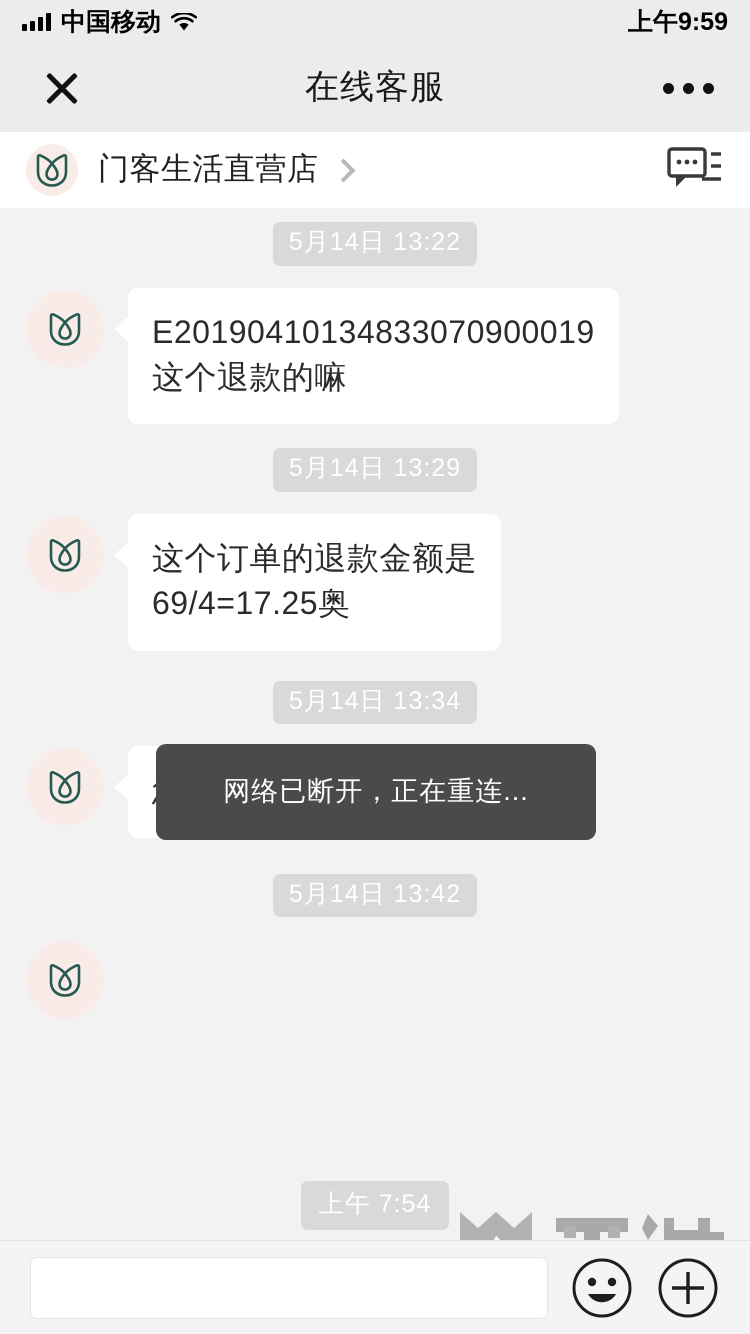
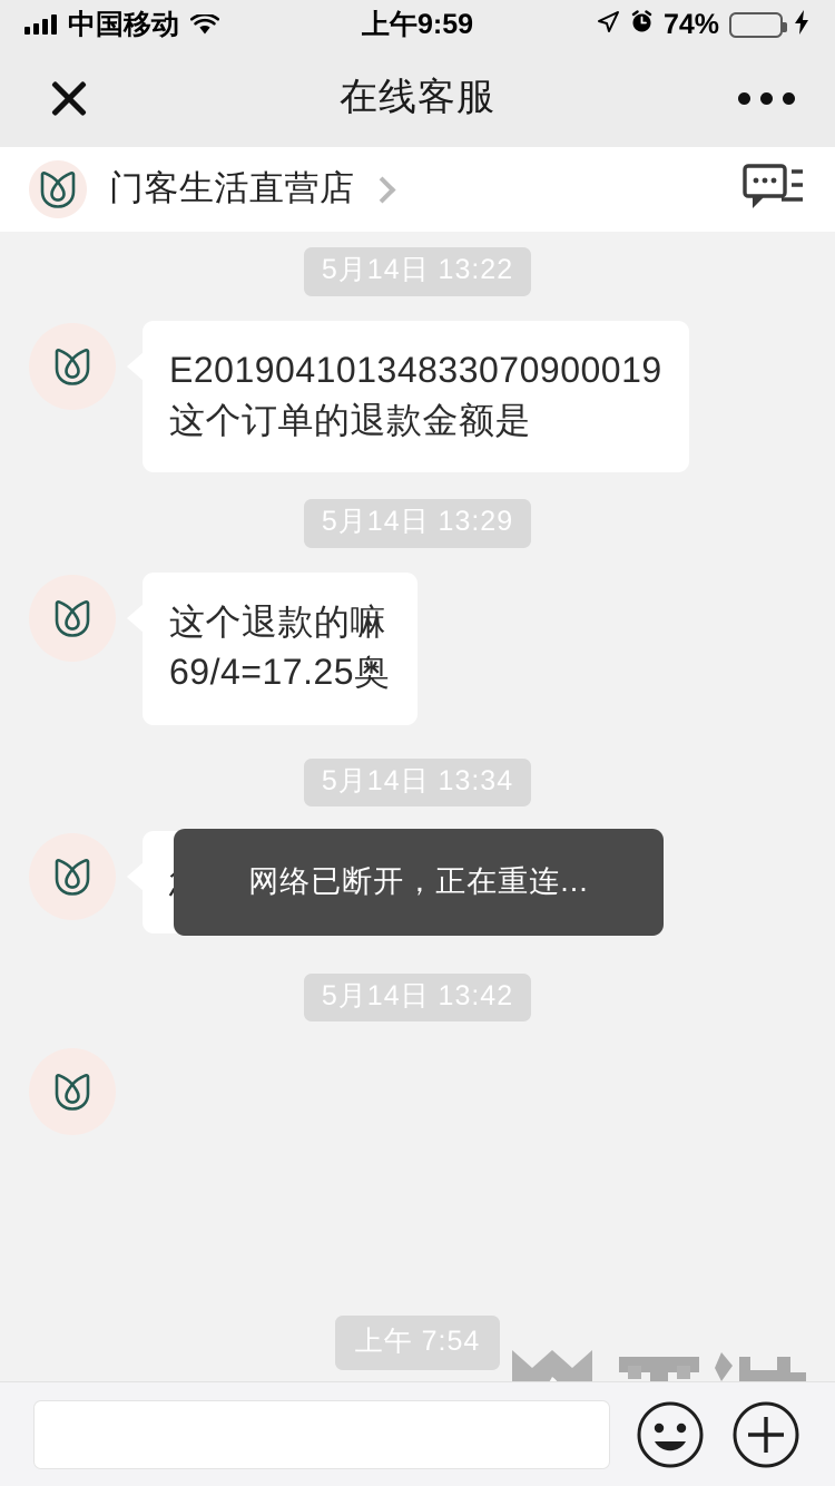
  中国移动
  上午9:59
+ 74%
  在线客服
  门客生活直营店
  5月14日 13:22
  E20190410134833070900019
- 这个退款的嘛
+ 这个订单的退款金额是
  5月14日 13:29
- 这个订单的退款金额是
+ 这个退款的嘛
  69/4=17.25奥
  5月14日 13:34
  5月14日 13:42
  网络已断开，正在重连...
  上午 7:54
